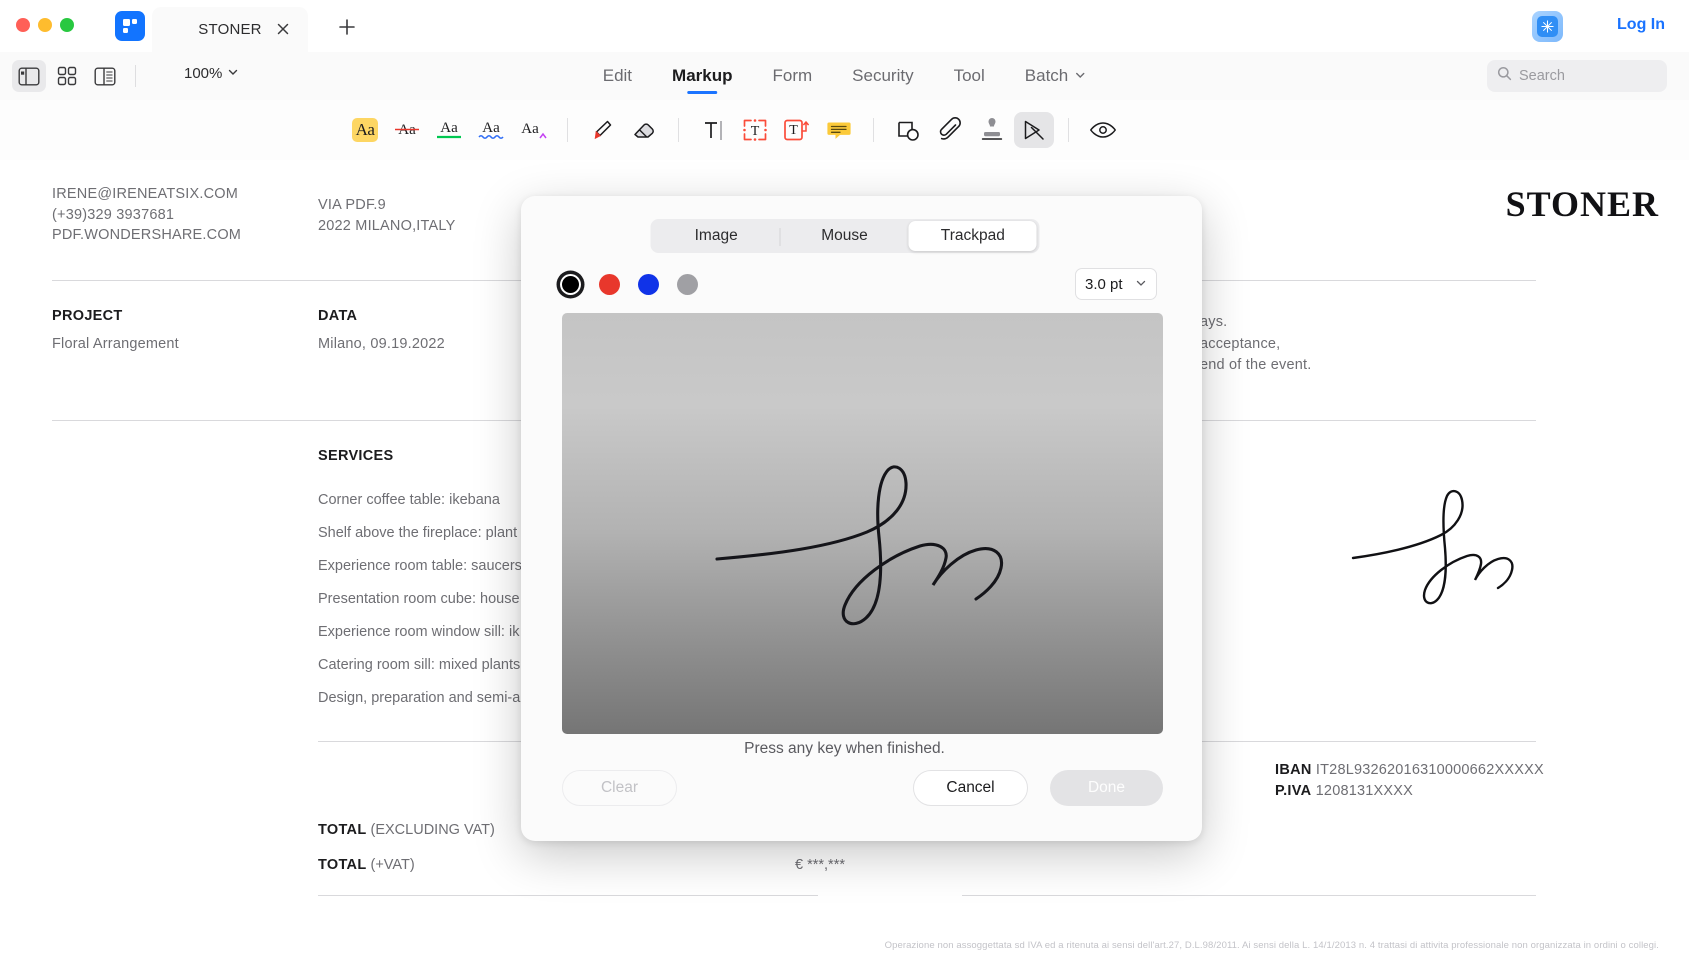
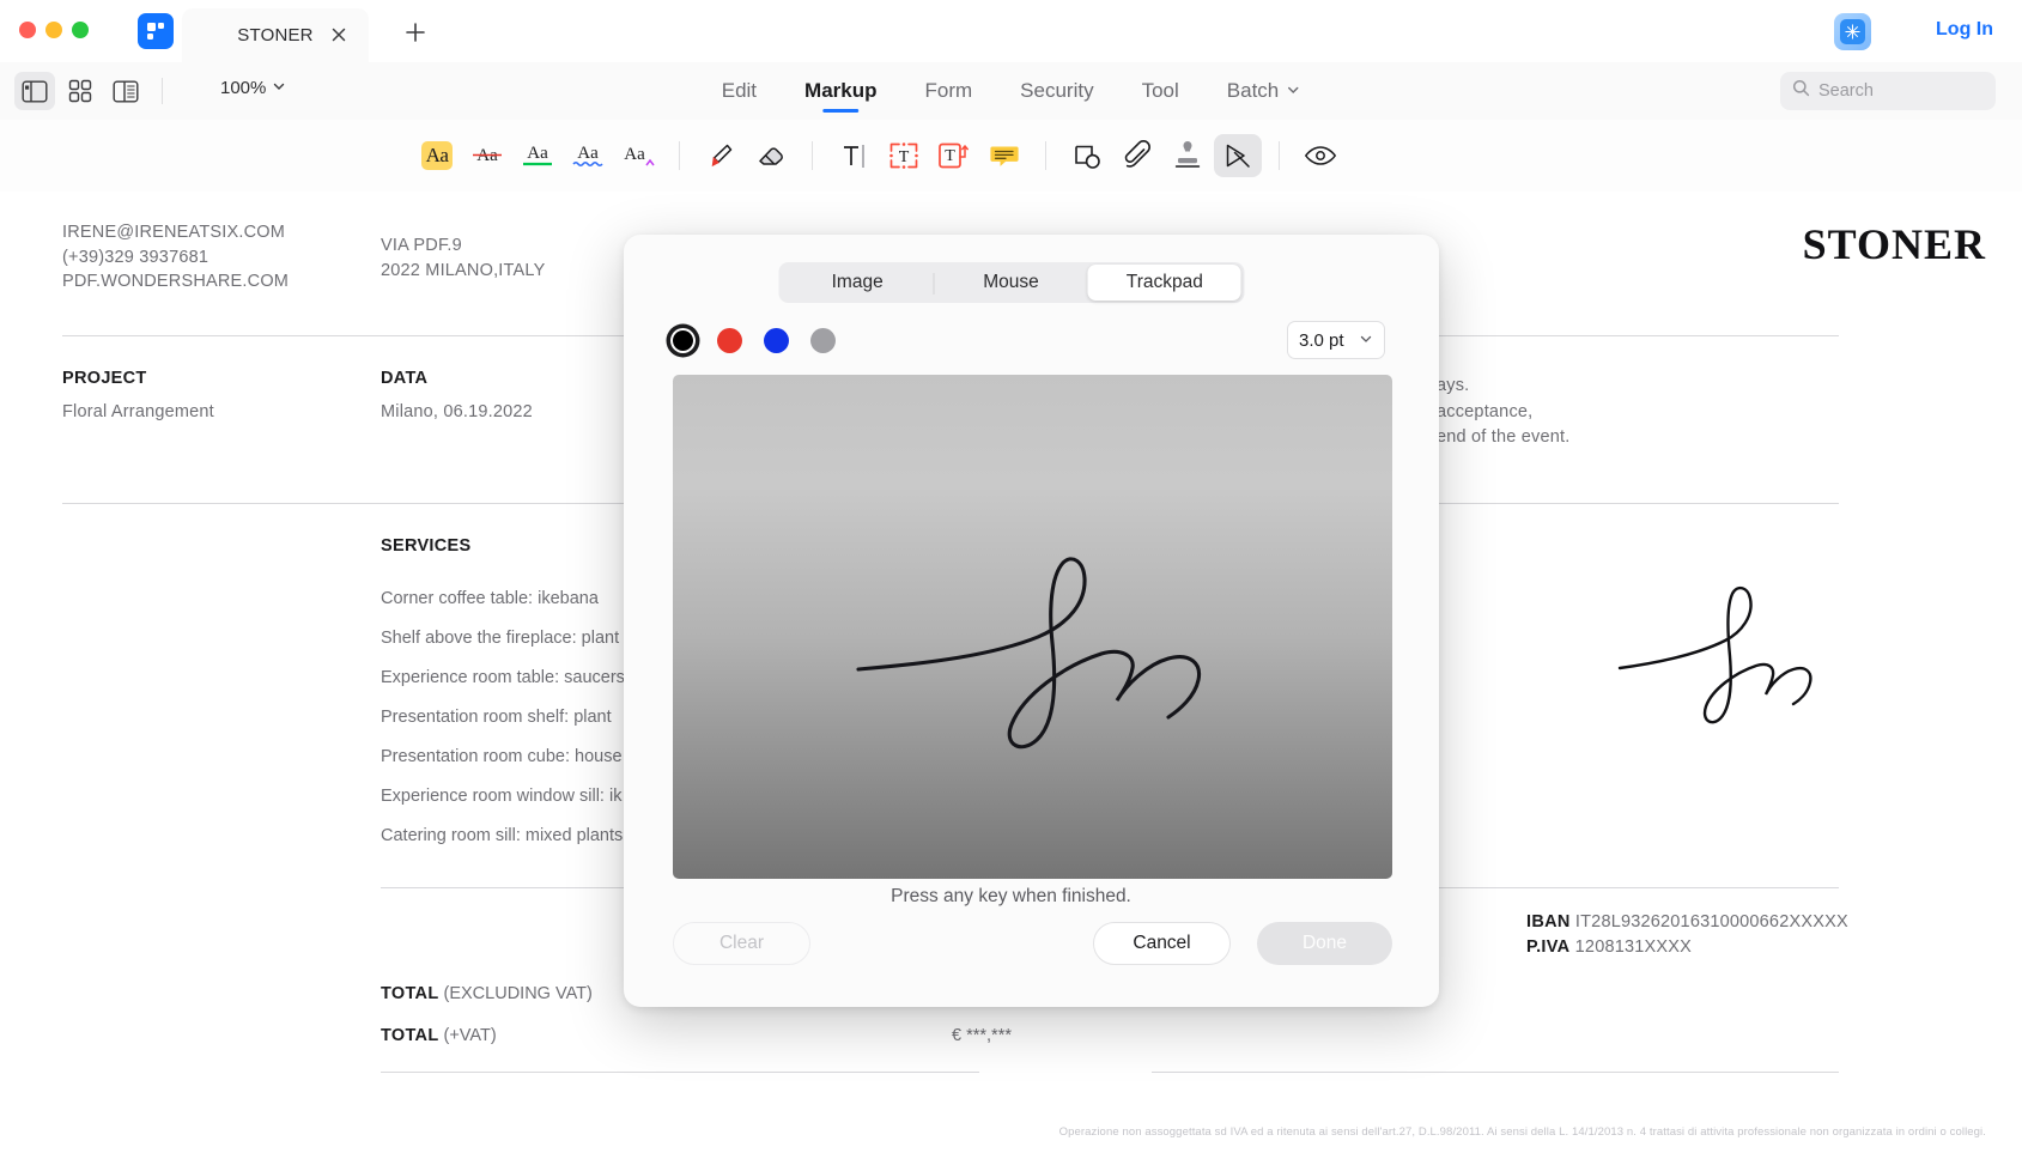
  STONER
  Log In
  100%
  Edit
  Markup
  Form
  Security
  Tool
  Batch
  Search
  Aa
  Aa
  Aa
  Aa
  T
  T
  STONER
  IRENE@IRENEATSIX.COM
  (+39)329 3937681
  PDF.WONDERSHARE.COM
  VIA PDF.9
  2022 MILANO,ITALY
  PROJECT
  Floral Arrangement
  DATA
- Milano, 09.19.2022
+ Milano, 06.19.2022
  ays.
  acceptance,
  end of the event.
  SERVICES
  Corner coffee table: ikebana
  Shelf above the fireplace: plant
  Experience room table: saucers
+ Presentation room shelf: plant
  Presentation room cube: house
  Experience room window sill: ik
  Catering room sill: mixed plants
- Design, preparation and semi-a
  IBAN IT28L93262016310000662XXXXX
  P.IVA 1208131XXXX
  TOTAL (EXCLUDING VAT)
  TOTAL (+VAT)
  € ***,***
  Operazione non assoggettata sd IVA ed a ritenuta ai sensi dell'art.27, D.L.98/2011. Ai sensi della L. 14/1/2013 n. 4 trattasi di attivita professionale non organizzata in ordini o collegi.
  Image
  Mouse
  Trackpad
  3.0 pt
  Press any key when finished.
  Clear
  Cancel
  Done
